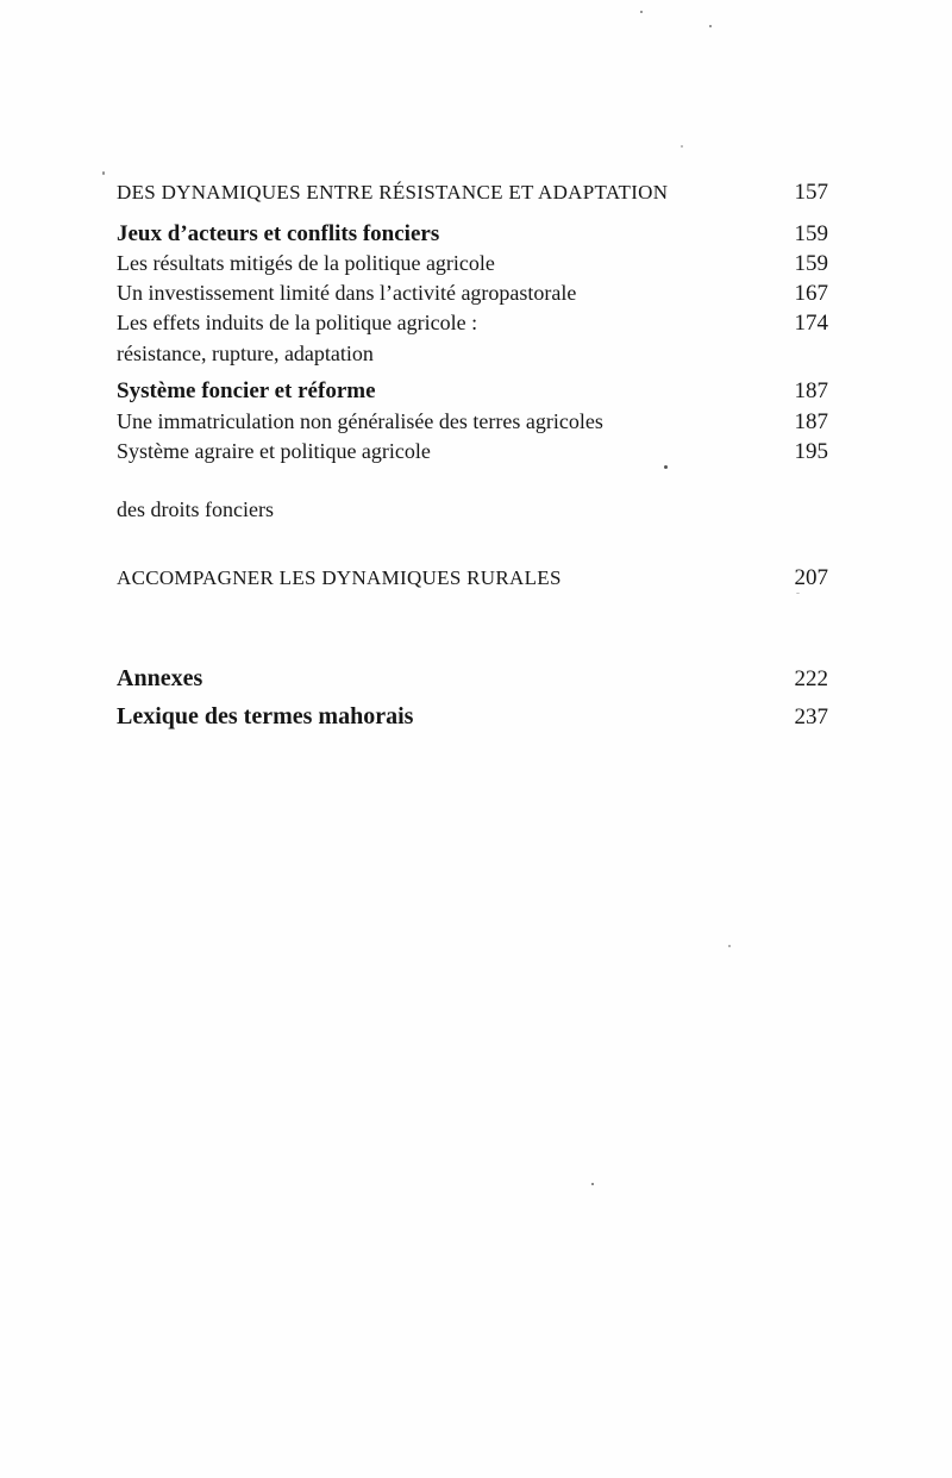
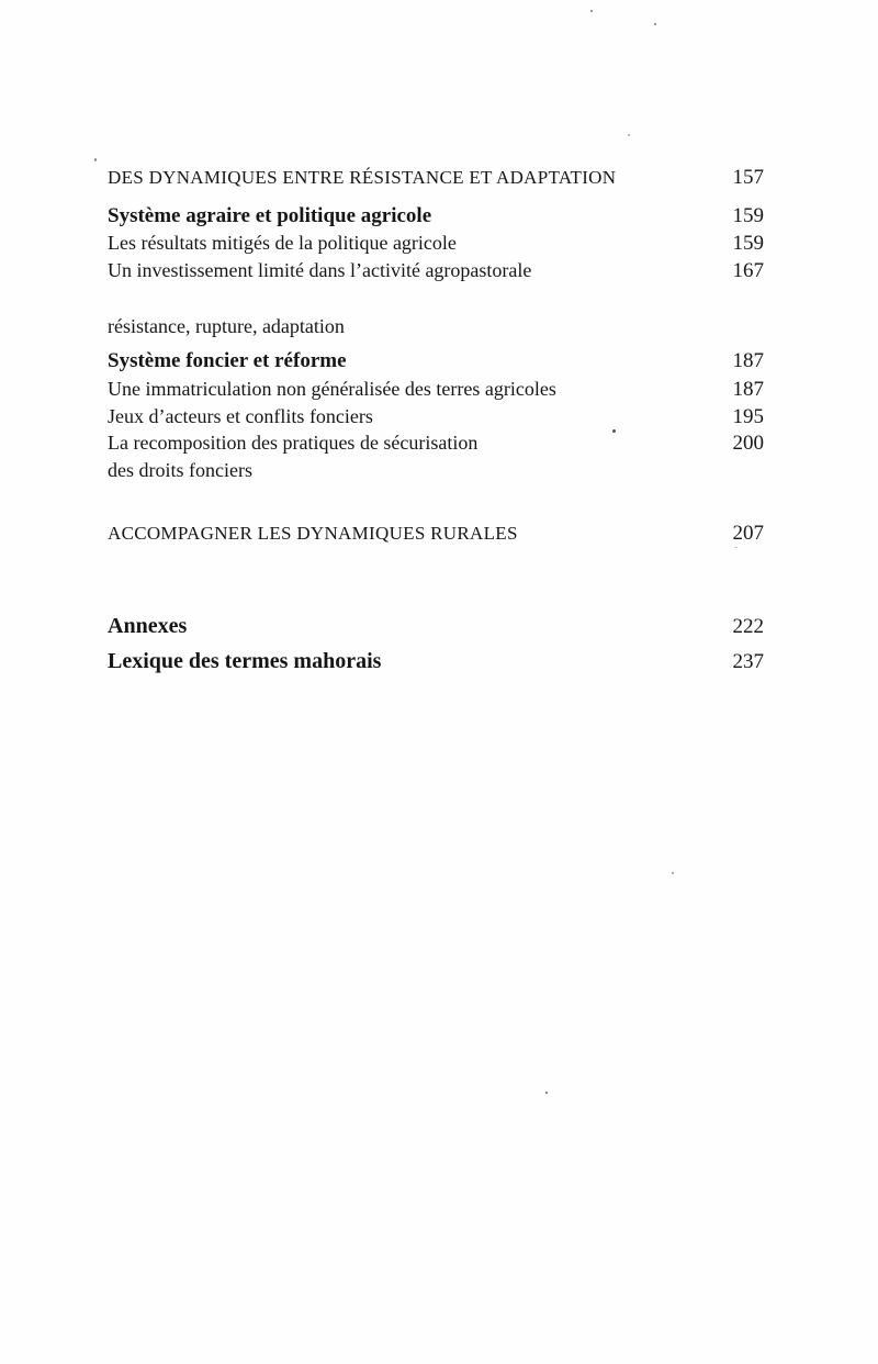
  DES DYNAMIQUES ENTRE RÉSISTANCE ET ADAPTATION
  157
- Jeux d’acteurs et conflits fonciers
+ Système agraire et politique agricole
  159
  Les résultats mitigés de la politique agricole
  159
  Un investissement limité dans l’activité agropastorale
  167
- Les effets induits de la politique agricole :
- 174
  résistance, rupture, adaptation
  Système foncier et réforme
  187
  Une immatriculation non généralisée des terres agricoles
  187
- Système agraire et politique agricole
+ Jeux d’acteurs et conflits fonciers
  195
+ La recomposition des pratiques de sécurisation
+ 200
  des droits fonciers
  ACCOMPAGNER LES DYNAMIQUES RURALES
  207
  Annexes
  222
  Lexique des termes mahorais
  237
